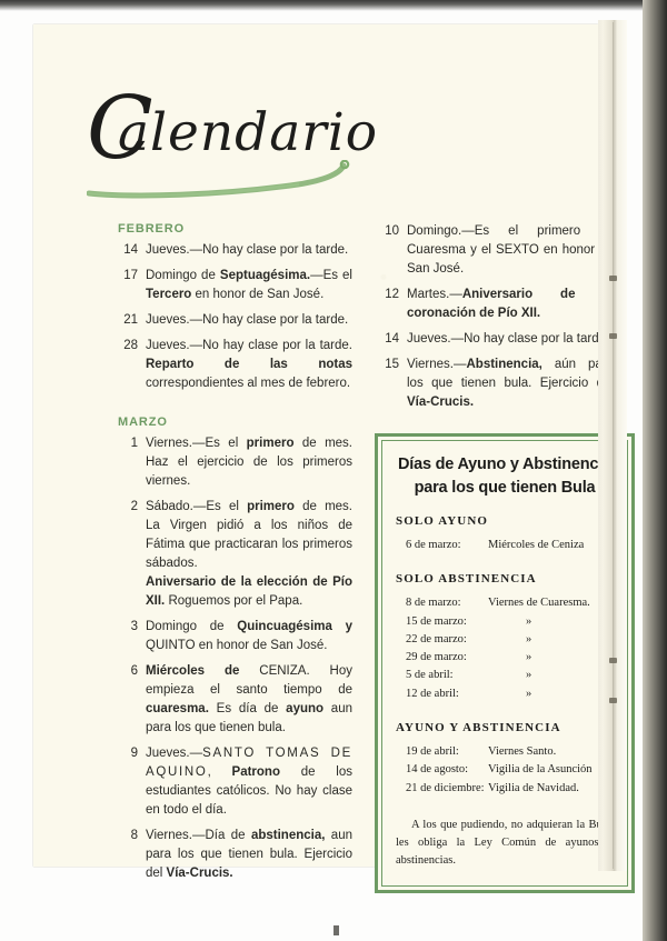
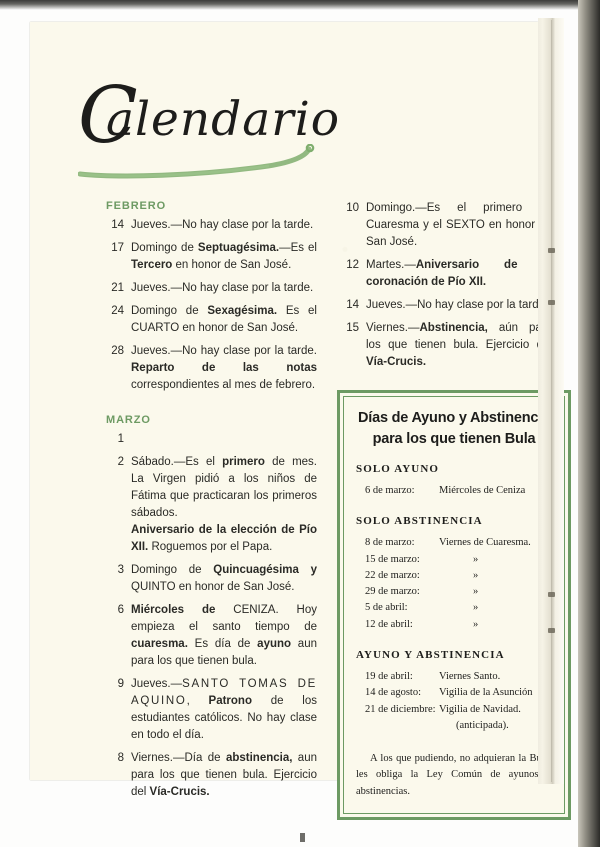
  C
  alendario
  FEBRERO
  14
  Jueves.—No hay clase por la tarde.
  17
  Domingo de Septuagésima.—Es el Tercero en honor de San José.
  21
  Jueves.—No hay clase por la tarde.
+ 24
+ Domingo de Sexagésima. Es el CUARTO en honor de San José.
  28
  Jueves.—No hay clase por la tarde. Reparto de las notas correspondientes al mes de febrero.
  MARZO
  1
- Viernes.—Es el primero de mes. Haz el ejercicio de los primeros viernes.
  2
  Sábado.—Es el primero de mes. La Virgen pidió a los niños de Fátima que practicaran los primeros sábados.
  Aniversario de la elección de Pío XII. Roguemos por el Papa.
  3
  Domingo de Quincuagésima y QUINTO en honor de San José.
  6
  Miércoles de CENIZA. Hoy empieza el santo tiempo de cuaresma. Es día de ayuno aun para los que tienen bula.
  9
  Jueves.—SANTO TOMAS DE AQUINO, Patrono de los estudiantes católicos. No hay clase en todo el día.
  8
  Viernes.—Día de abstinencia, aun para los que tienen bula. Ejercicio del Vía-Crucis.
  10
  Domingo.—Es el primero Cuaresma y el SEXTO en honor San José.
  12
  Martes.—Aniversario de coronación de Pío XII.
  14
  Jueves.—No hay clase por la tard
  15
  Viernes.—Abstinencia, aún p los que tienen bula. Ejercicio Vía-Crucis.
  Días de Ayuno y Abstinenc
  para los que tienen Bula
  SOLO AYUNO
  6 de marzo:
  Miércoles de Ceniza
  SOLO ABSTINENCIA
  8 de marzo:
  Viernes de Cuaresma.
  15 de marzo:
  »
  22 de marzo:
  »
  29 de marzo:
  »
  5 de abril:
  »
  12 de abril:
  »
  AYUNO Y ABSTINENCIA
  19 de abril:
  Viernes Santo.
  14 de agosto:
  Vigilia de la Asunción
  21 de diciembre:
  Vigilia de Navidad.
+ (anticipada).
  A los que pudiendo, no adquieran la B les obliga la Ley Común de ayunos abstinencias.
